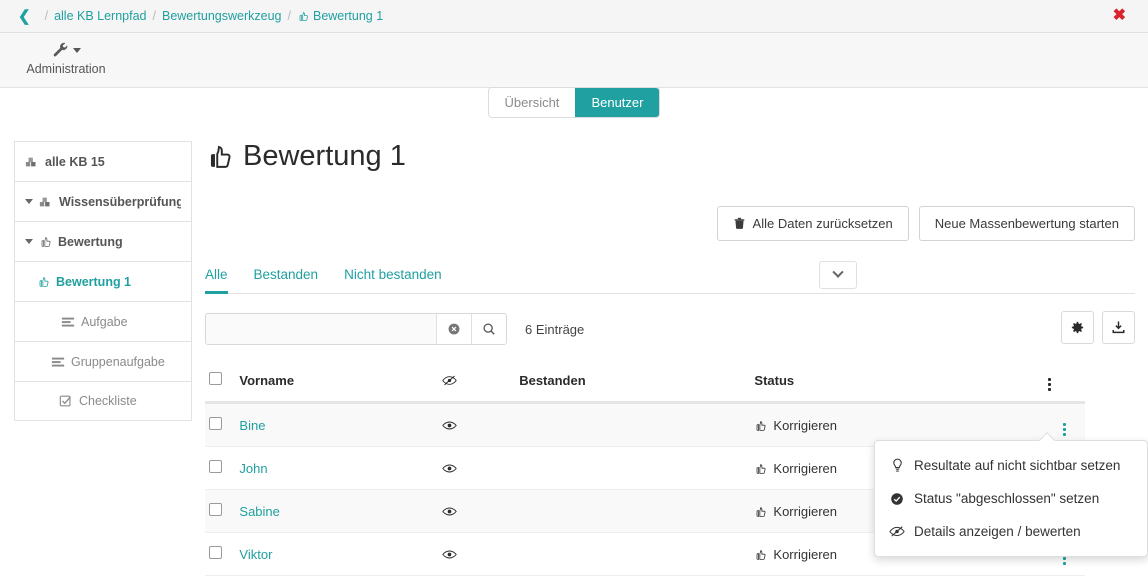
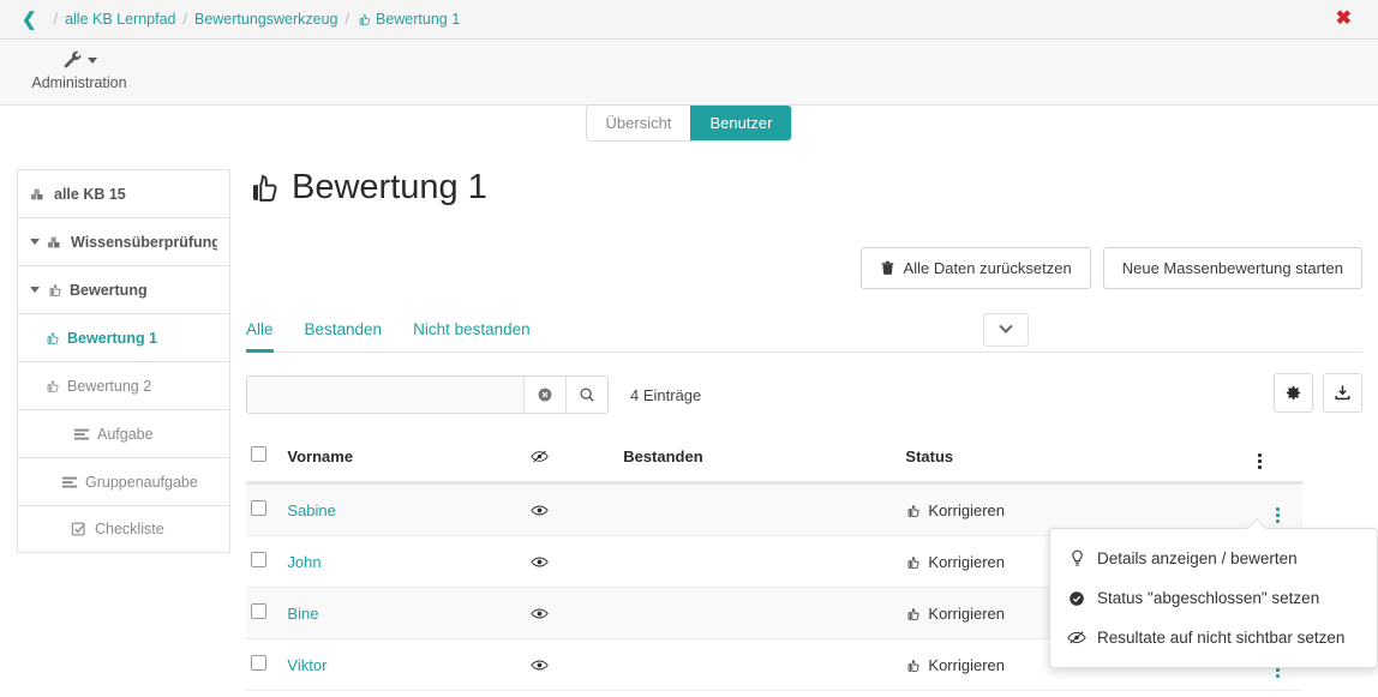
  ❮
  /
  alle KB Lernpfad
  /
  Bewertungswerkzeug
  /
  Bewertung 1
  ✖
  Administration
  Übersicht
  Benutzer
  alle KB 15
  Wissensüberprüfung
  Bewertung
  Bewertung 1
+ Bewertung 2
  Aufgabe
  Gruppenaufgabe
  Checkliste
  Bewertung 1
  Alle Daten zurücksetzen
  Neue Massenbewertung starten
  Alle
  Bestanden
  Nicht bestanden
- 6 Einträge
+ 4 Einträge
  	Vorname		Bestanden	Status
- 	Bine			Korrigieren
+ 	Sabine			Korrigieren
  	John			Korrigieren
- 	Sabine			Korrigieren
+ 	Bine			Korrigieren
  	Viktor			Korrigieren
- Resultate auf nicht sichtbar setzen
+ Details anzeigen / bewerten
  Status "abgeschlossen" setzen
- Details anzeigen / bewerten
+ Resultate auf nicht sichtbar setzen
